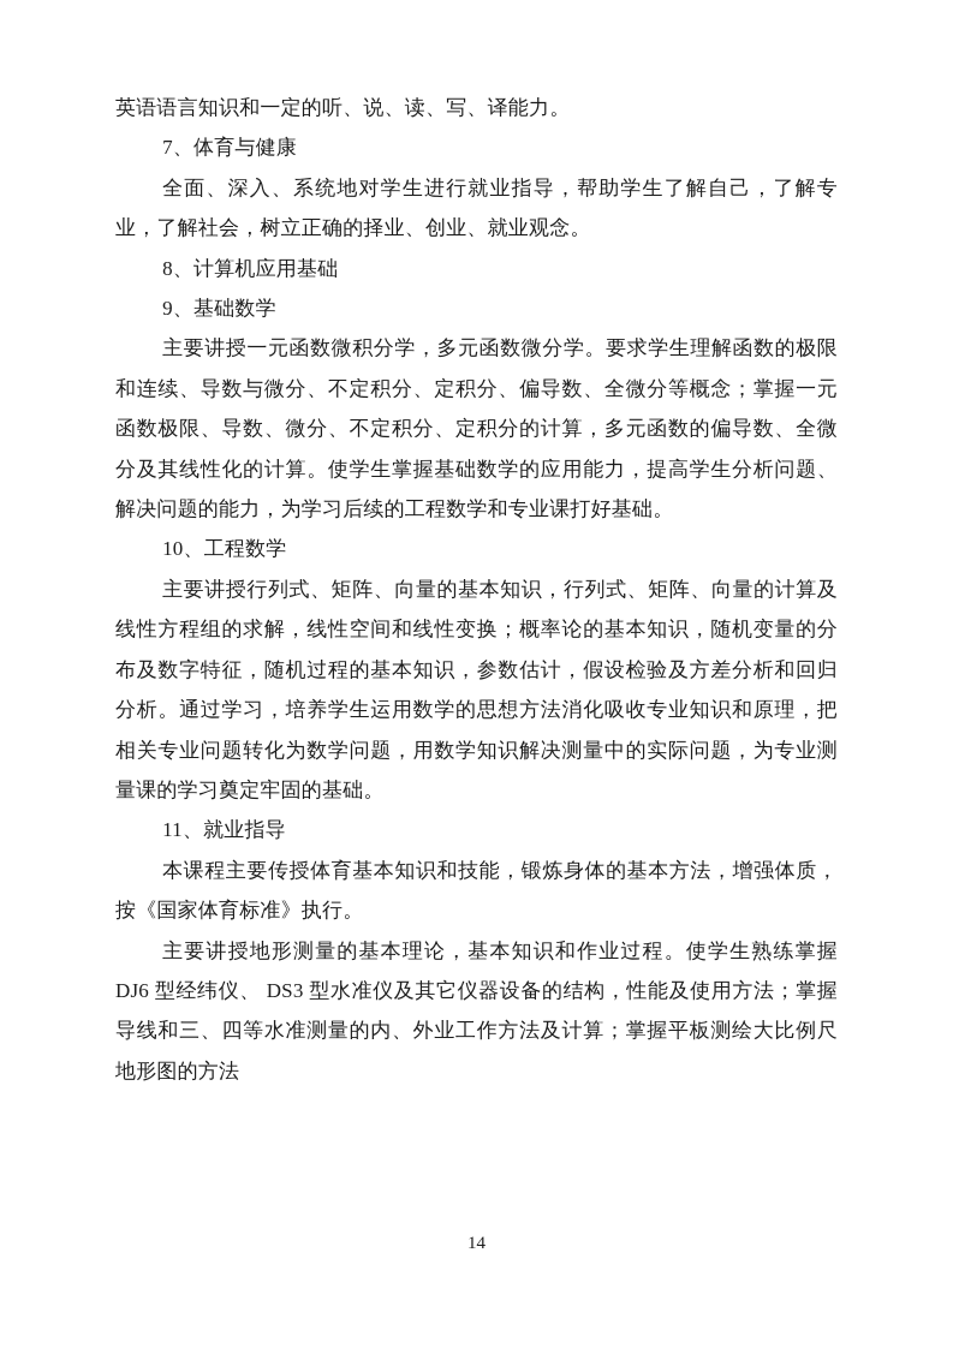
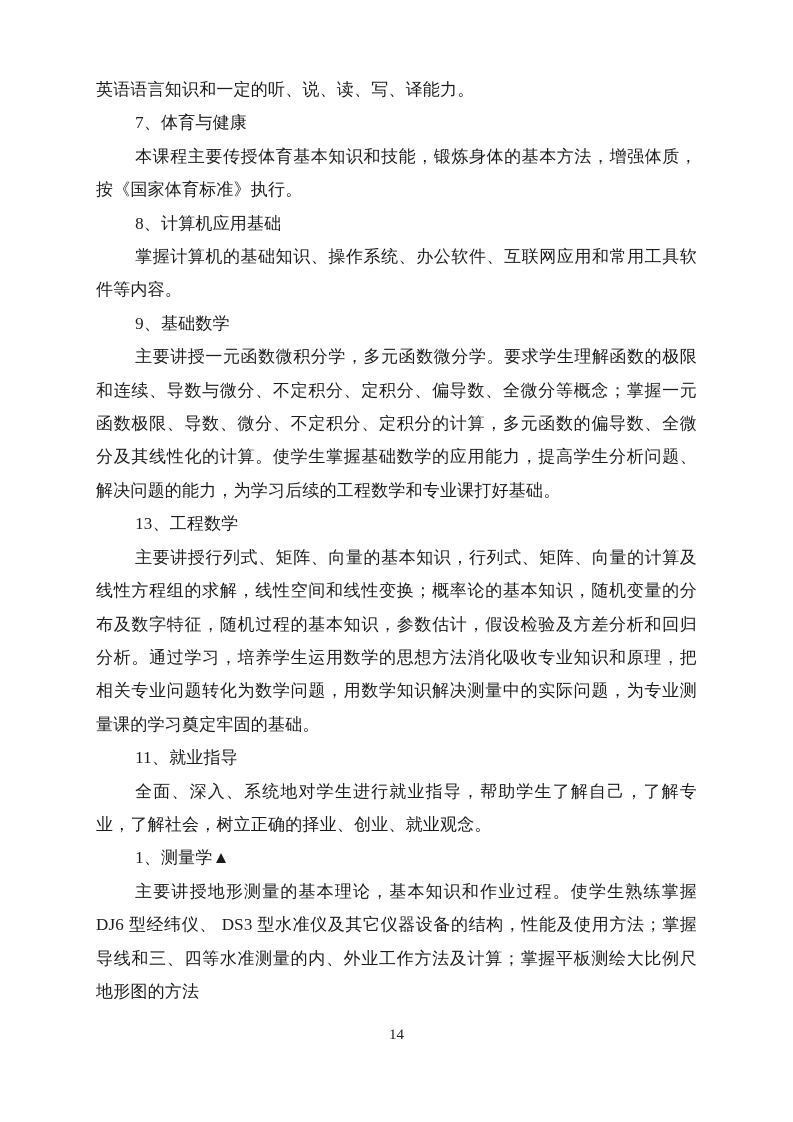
  英语语言知识和一定的听、说、读、写、译能力。
  7、体育与健康
- 全面、深入、系统地对学生进行就业指导，帮助学生了解自己，了解专业，了解社会，树立正确的择业、创业、就业观念。
+ 本课程主要传授体育基本知识和技能，锻炼身体的基本方法，增强体质，按《国家体育标准》执行。
  8、计算机应用基础
+ 掌握计算机的基础知识、操作系统、办公软件、互联网应用和常用工具软件等内容。
  9、基础数学
  主要讲授一元函数微积分学，多元函数微分学。要求学生理解函数的极限和连续、导数与微分、不定积分、定积分、偏导数、全微分等概念；掌握一元函数极限、导数、微分、不定积分、定积分的计算，多元函数的偏导数、全微分及其线性化的计算。使学生掌握基础数学的应用能力，提高学生分析问题、解决问题的能力，为学习后续的工程数学和专业课打好基础。
- 10、工程数学
+ 13、工程数学
  主要讲授行列式、矩阵、向量的基本知识，行列式、矩阵、向量的计算及线性方程组的求解，线性空间和线性变换；概率论的基本知识，随机变量的分布及数字特征，随机过程的基本知识，参数估计，假设检验及方差分析和回归分析。通过学习，培养学生运用数学的思想方法消化吸收专业知识和原理，把相关专业问题转化为数学问题，用数学知识解决测量中的实际问题，为专业测量课的学习奠定牢固的基础。
  11、就业指导
- 本课程主要传授体育基本知识和技能，锻炼身体的基本方法，增强体质，按《国家体育标准》执行。
+ 全面、深入、系统地对学生进行就业指导，帮助学生了解自己，了解专业，了解社会，树立正确的择业、创业、就业观念。
+ 1、测量学▲
  主要讲授地形测量的基本理论，基本知识和作业过程。使学生熟练掌握 DJ6 型经纬仪、 DS3 型水准仪及其它仪器设备的结构，性能及使用方法；掌握导线和三、四等水准测量的内、外业工作方法及计算；掌握平板测绘大比例尺地形图的方法
  14
